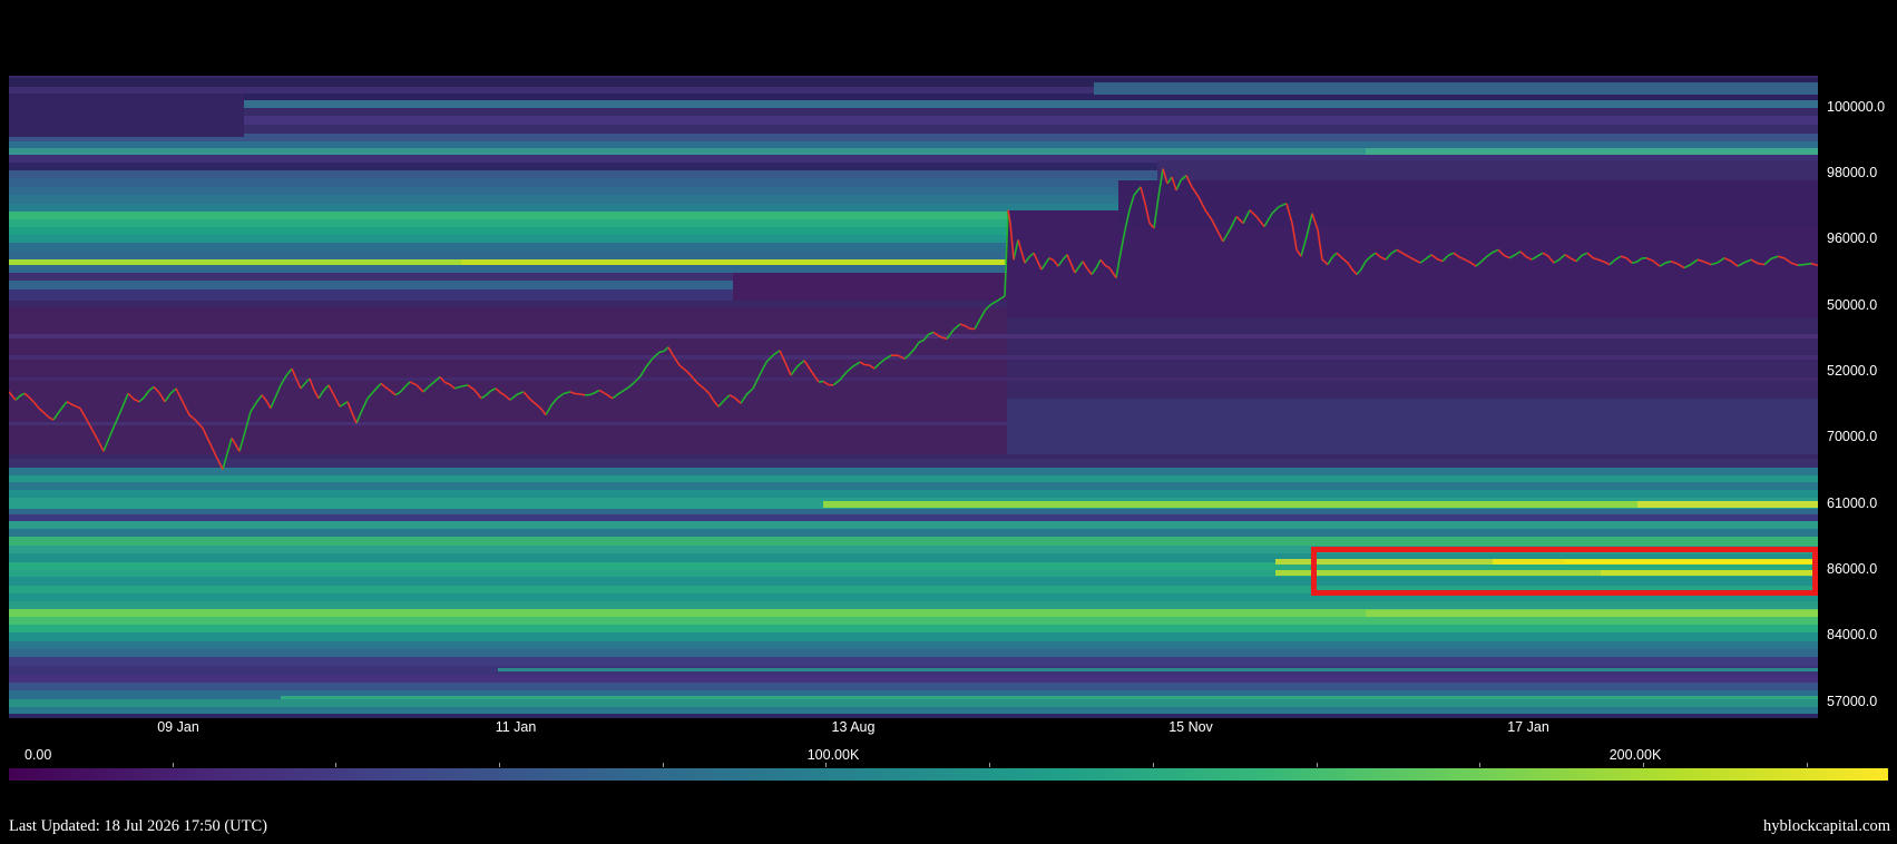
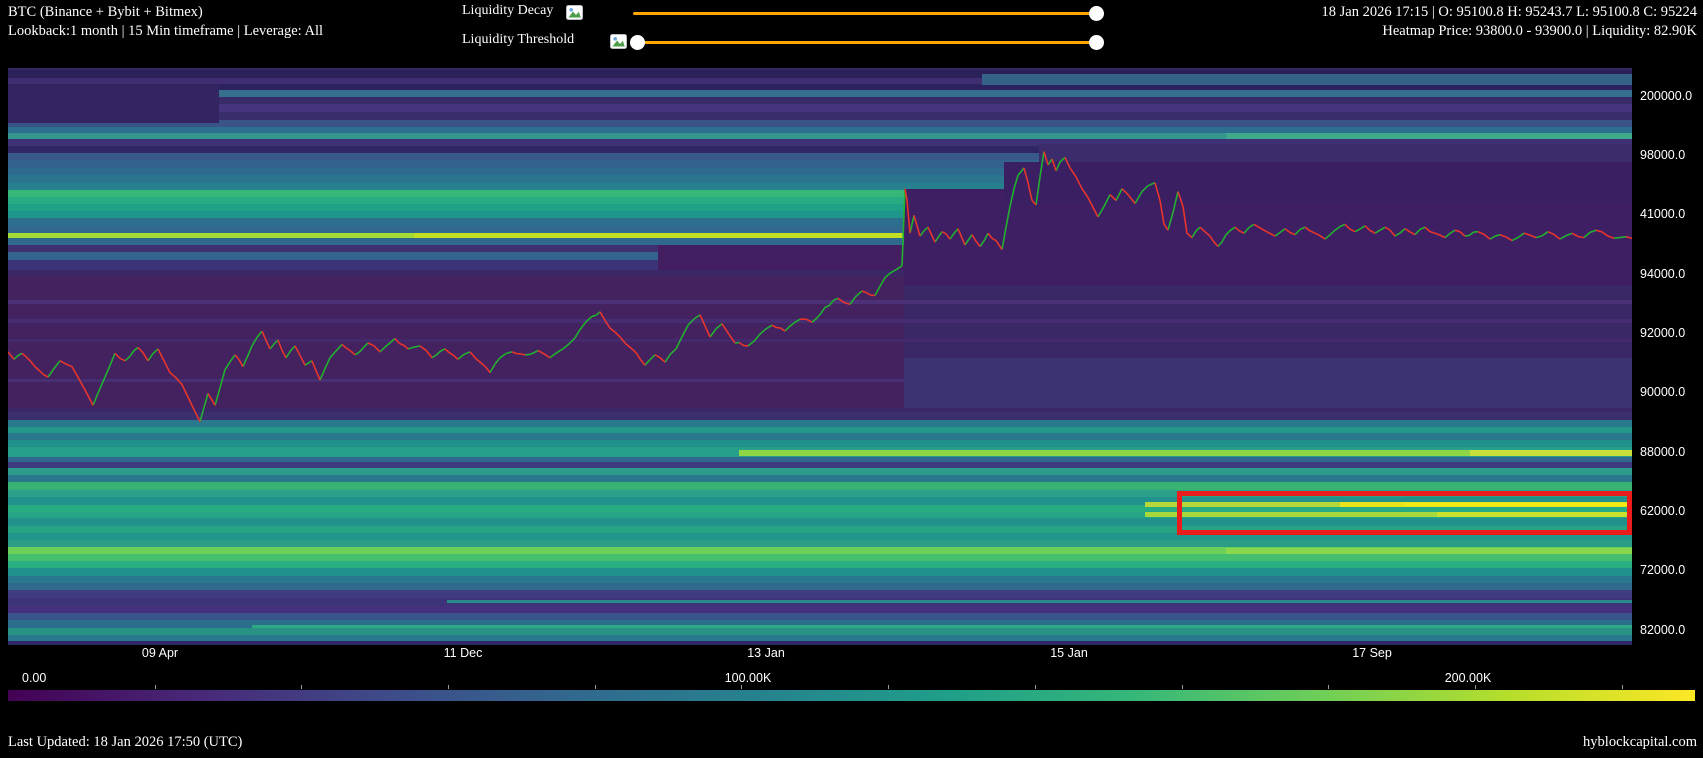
+ BTC (Binance + Bybit + Bitmex)
+ Lookback:1 month | 15 Min timeframe | Leverage: All
+ Liquidity Decay
+ Liquidity Threshold
+ 18 Jan 2026 17:15 | O: 95100.8 H: 95243.7 L: 95100.8 C: 95224
+ Heatmap Price: 93800.0 - 93900.0 | Liquidity: 82.90K
- 100000.0
+ 200000.0
  98000.0
- 96000.0
+ 41000.0
- 50000.0
+ 94000.0
- 52000.0
+ 92000.0
- 70000.0
+ 90000.0
- 61000.0
+ 88000.0
- 86000.0
+ 62000.0
- 84000.0
+ 72000.0
- 57000.0
+ 82000.0
- 09 Jan
+ 09 Apr
- 11 Jan
+ 11 Dec
- 13 Aug
+ 13 Jan
- 15 Nov
+ 15 Jan
- 17 Jan
+ 17 Sep
  0.00
  100.00K
  200.00K
- Last Updated: 18 Jul 2026 17:50 (UTC)
+ Last Updated: 18 Jan 2026 17:50 (UTC)
  hyblockcapital.com
